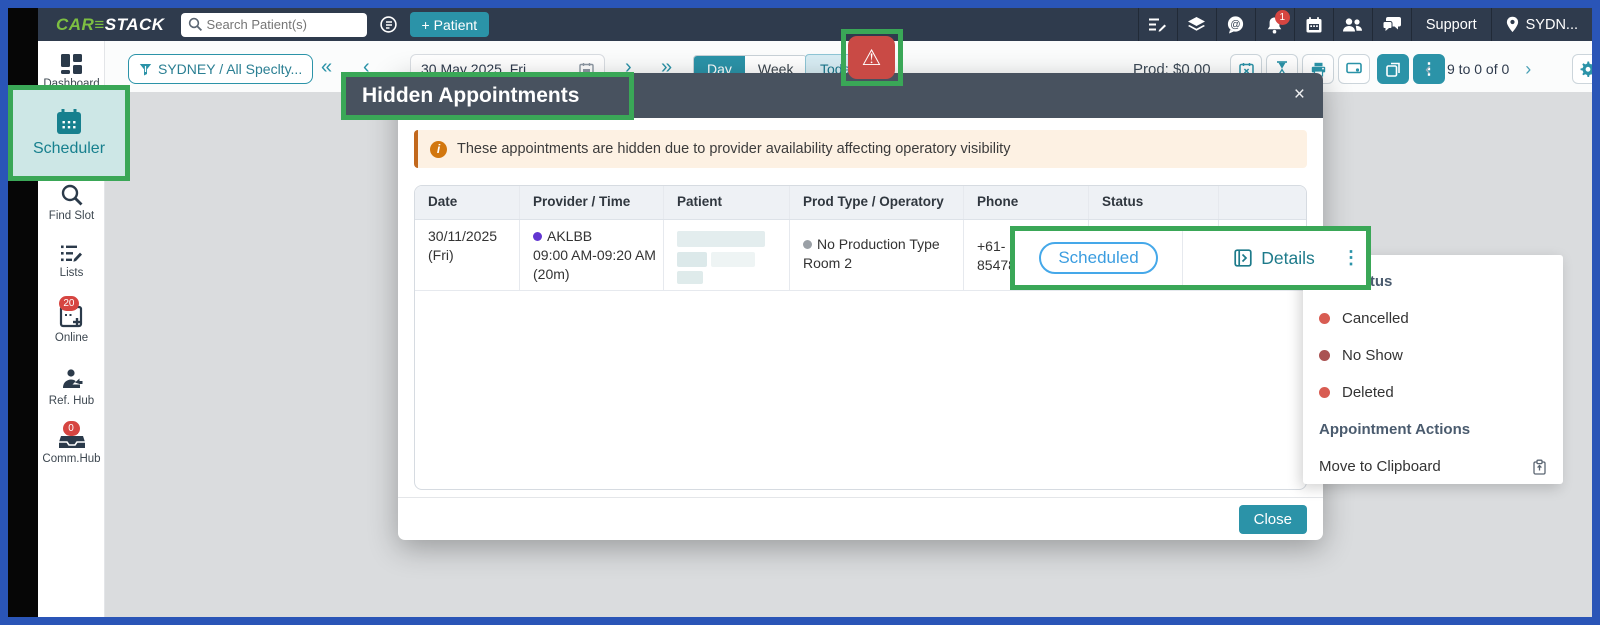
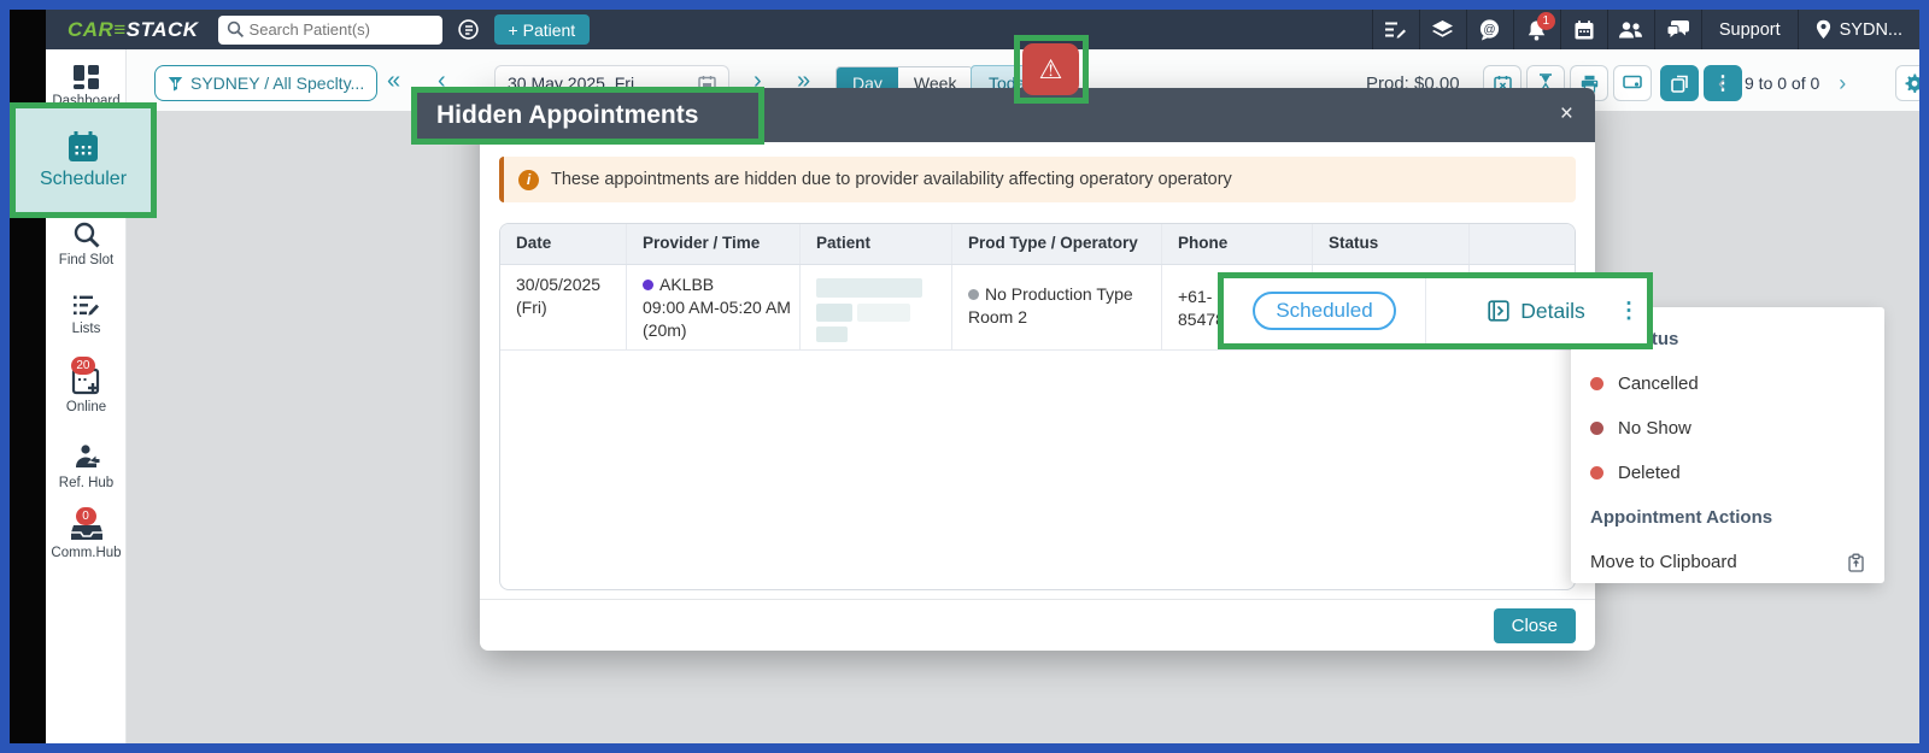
  CAR≡STACK
  Search Patient(s)
  + Patient
  @
  1
  Support
  SYDN...
  Dashboard
  Find Slot
  Lists
  20
  Online
  Ref. Hub
  0
  Comm.Hub
  SYDNEY / All Speclty...
  «
  ‹
  30 May 2025, Fri
  ›
  »
  Day
  Week
  Toda
  Prod: $0.00
  ⋮
  ‹
  9 to 0 of 0
  ›
  ×
  i
- These appointments are hidden due to provider availability affecting operatory visibility
+ These appointments are hidden due to provider availability affecting operatory operatory
  Date
  Provider / Time
  Patient
  Prod Type / Operatory
  Phone
  Status
- 30/11/2025
+ 30/05/2025
  (Fri)
  AKLBB
- 09:00 AM-09:20 AM
+ 09:00 AM-05:20 AM
  (20m)
  No Production Type
  Room 2
  +61-
  Close
  Cancelled
  No Show
  Deleted
  Appointment Actions
  Move to Clipboard
  Scheduler
  Hidden Appointments
  ⚠
  Scheduled
  Details
  ⋮
